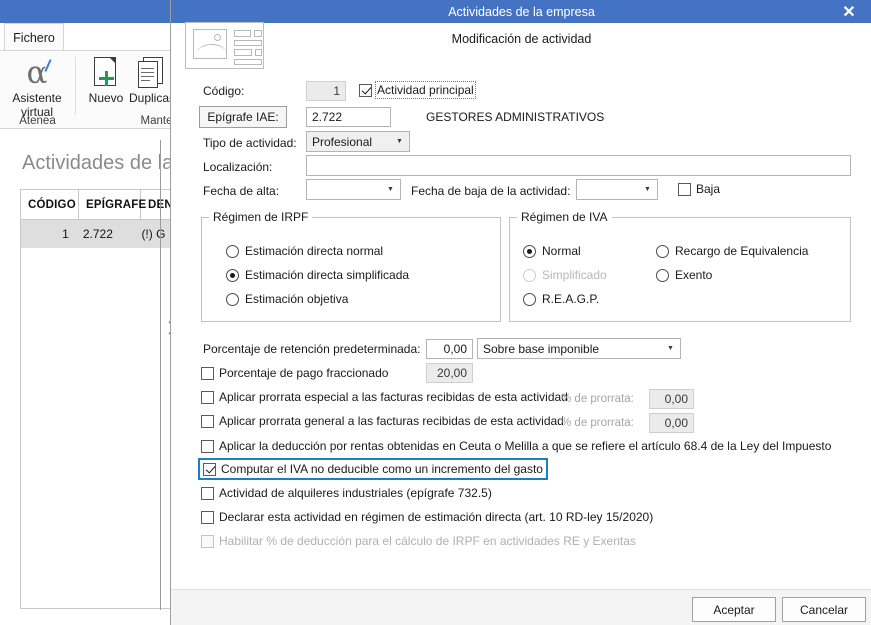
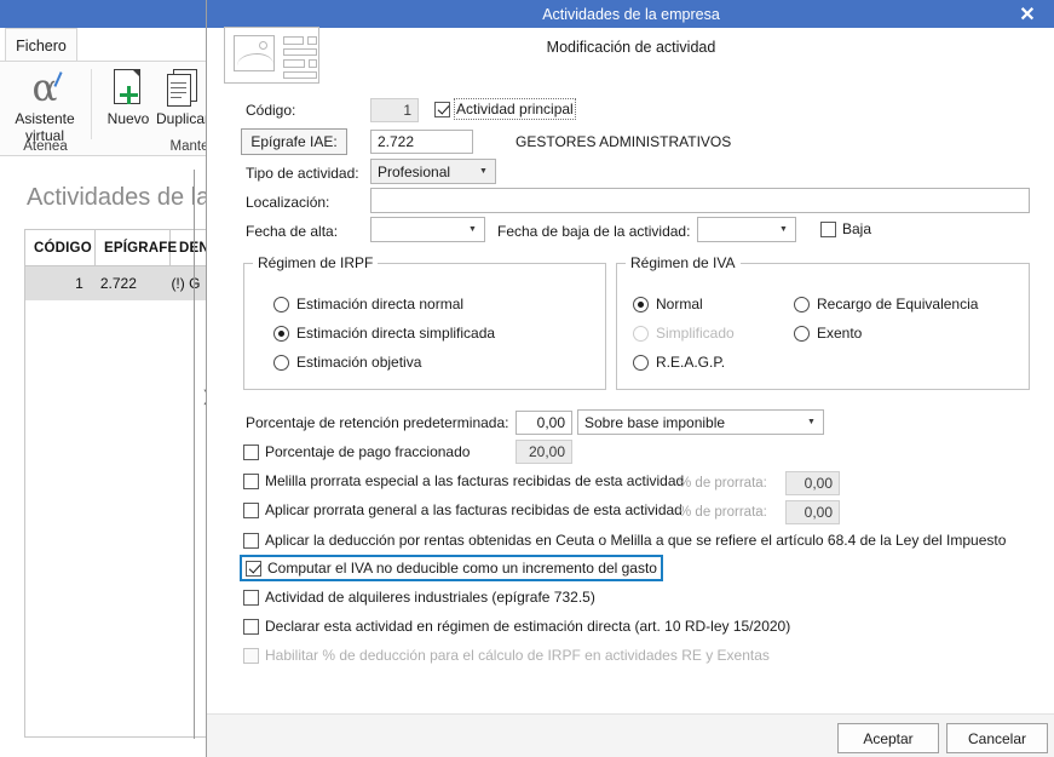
  Fichero
  α
  Asistente
  virtual
  Atenea
  Nuevo
  Duplica
  Actividades dea
  CÓDIGO
  EPÍGRAF
  1
  2.722
  (!)
  Actividades de la empresa
  ✕
  Modificación de actividad
  Código:
  1
  Actividad principal
  Epígrafe IAE:
  2.722
  GESTORES ADMINISTRATIVOS
  Tipo de actividad:
  Profesional
  Localización:
  Fecha de alta:
  Fecha de baja de la actividad:
  Baja
  Régimen de IRPF
  Estimación directa normal
  Estimación directa simplificada
  Estimación objetiva
  Régimen de IVA
  Normal
  Simplificado
  R.E.A.G.P.
  Recargo de Equivalencia
  Exento
  Porcentaje de retención predeterminada:
  0,00
  Sobre base imponible
  Porcentaje de pago fraccionado
  20,00
- Aplicar prorrata especial a las facturas recibidas de esta actividad
+ Melilla prorrata especial a las facturas recibidas de esta actividad
  % de prorrata:
  0,00
  Aplicar prorrata general a las facturas recibidas de esta actividad
  % de prorrata:
  0,00
  Aplicar la deducción por rentas obtenidas en Ceuta o Melilla a que se refiere el artículo 68.4 de la Ley del Impuesto
  Computar el IVA no deducible como un incremento del gasto
  Actividad de alquileres industriales (epígrafe 732.5)
  Declarar esta actividad en régimen de estimación directa (art. 10 RD-ley 15/2020)
  Habilitar % de deducción para el cálculo de IRPF en actividades RE y Exentas
  Aceptar
  Cancelar
